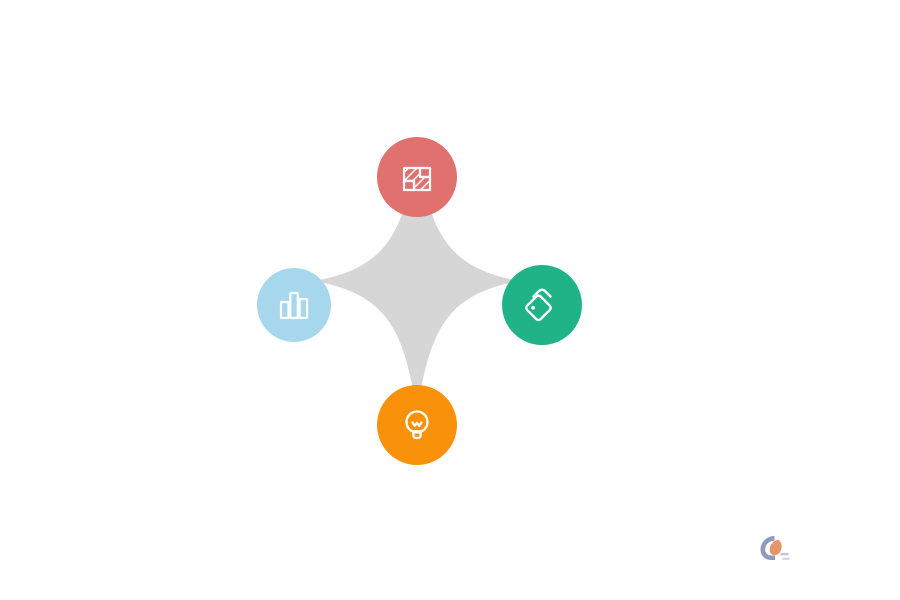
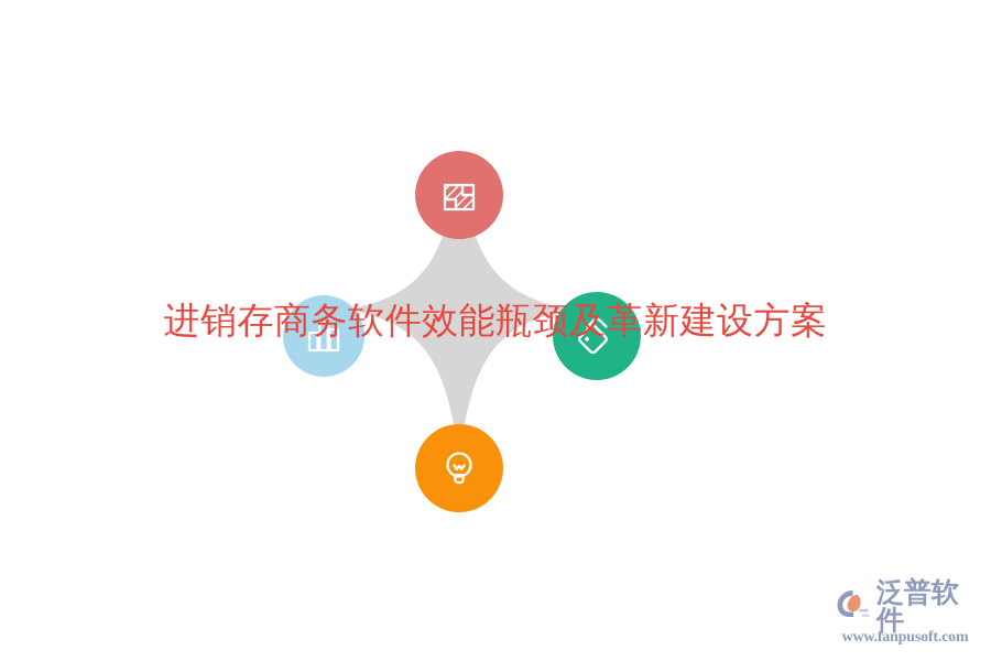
+ 进销存商务软件效能瓶颈及革新建设方案
+ 泛普软件
+ www.fanpusoft.com
